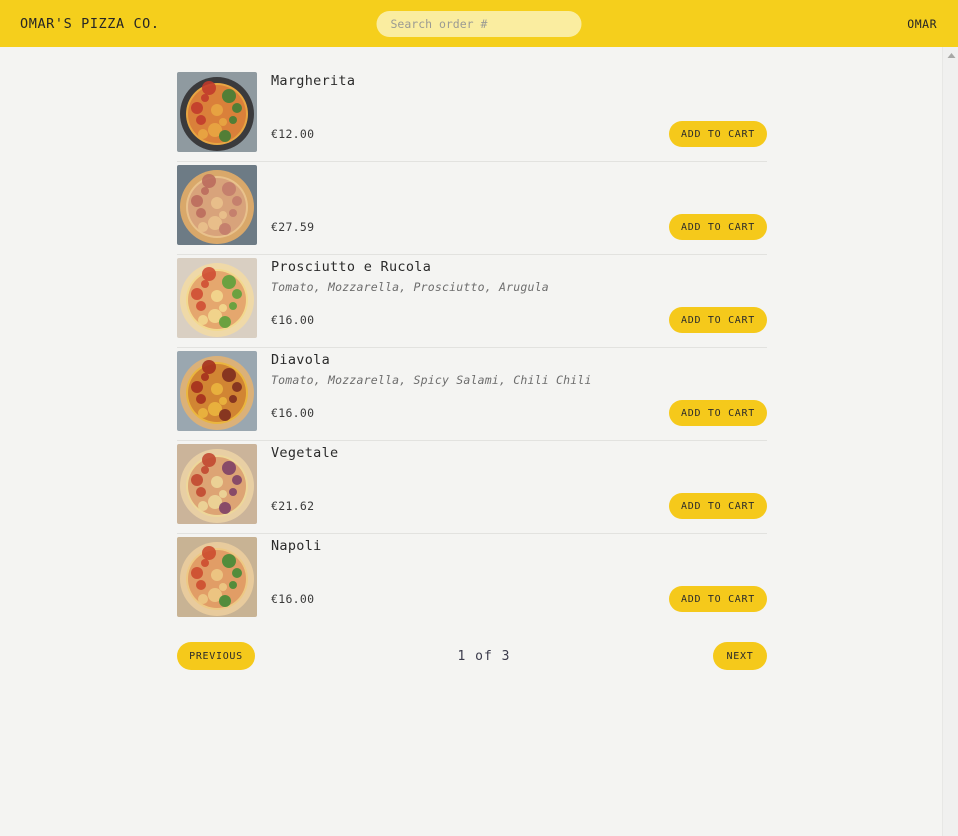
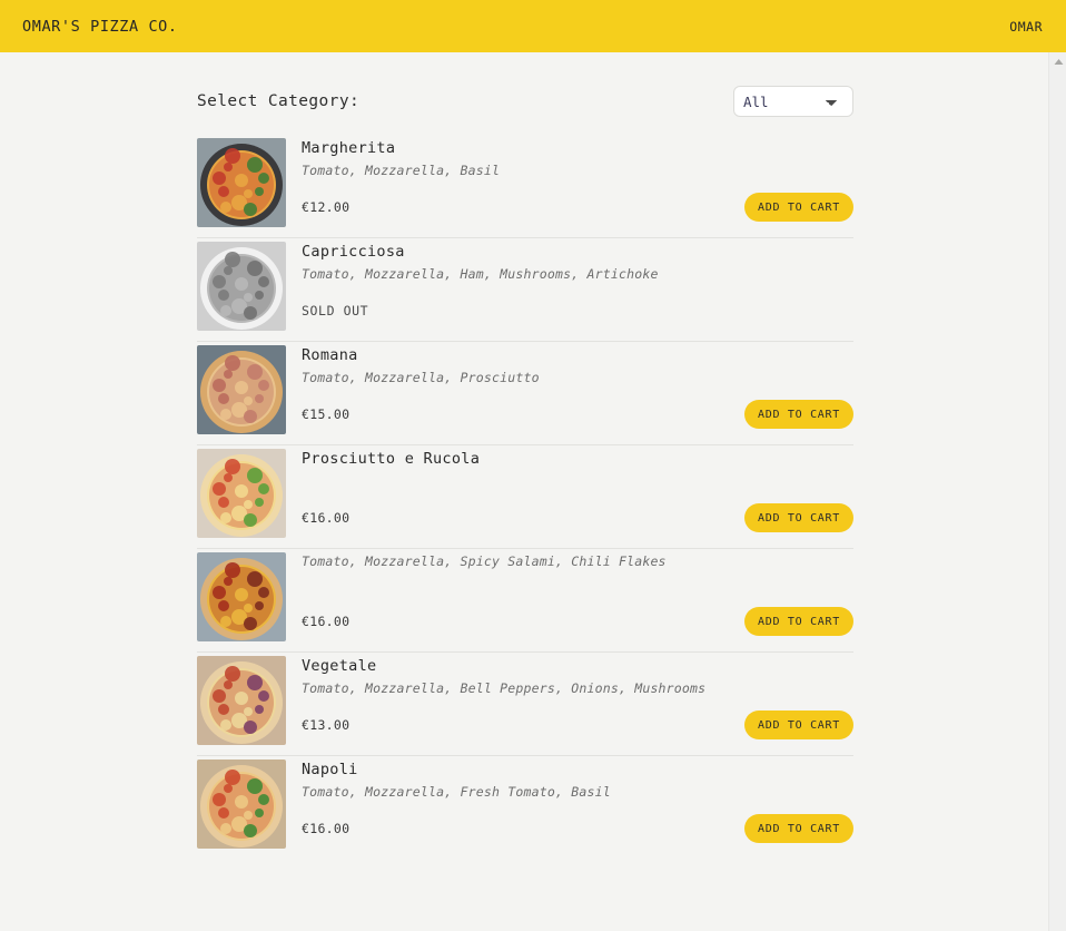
  OMAR'S PIZZA CO.
- Search order #
  OMAR
+ Select Category:
+ All
  Margherita
+ Tomato, Mozzarella, Basil
  €12.00
  ADD TO CART
+ Capricciosa
+ Tomato, Mozzarella, Ham, Mushrooms, Artichoke
+ SOLD OUT
+ Romana
+ Tomato, Mozzarella, Prosciutto
- €27.59
+ €15.00
  ADD TO CART
  Prosciutto e Rucola
- Tomato, Mozzarella, Prosciutto, Arugula
  €16.00
  ADD TO CART
- Diavola
- Tomato, Mozzarella, Spicy Salami, Chili Chili
+ Tomato, Mozzarella, Spicy Salami, Chili Flakes
  €16.00
  ADD TO CART
  Vegetale
+ Tomato, Mozzarella, Bell Peppers, Onions, Mushrooms
- €21.62
+ €13.00
  ADD TO CART
  Napoli
+ Tomato, Mozzarella, Fresh Tomato, Basil
  €16.00
  ADD TO CART
- PREVIOUS
- 1 of 3
- NEXT
